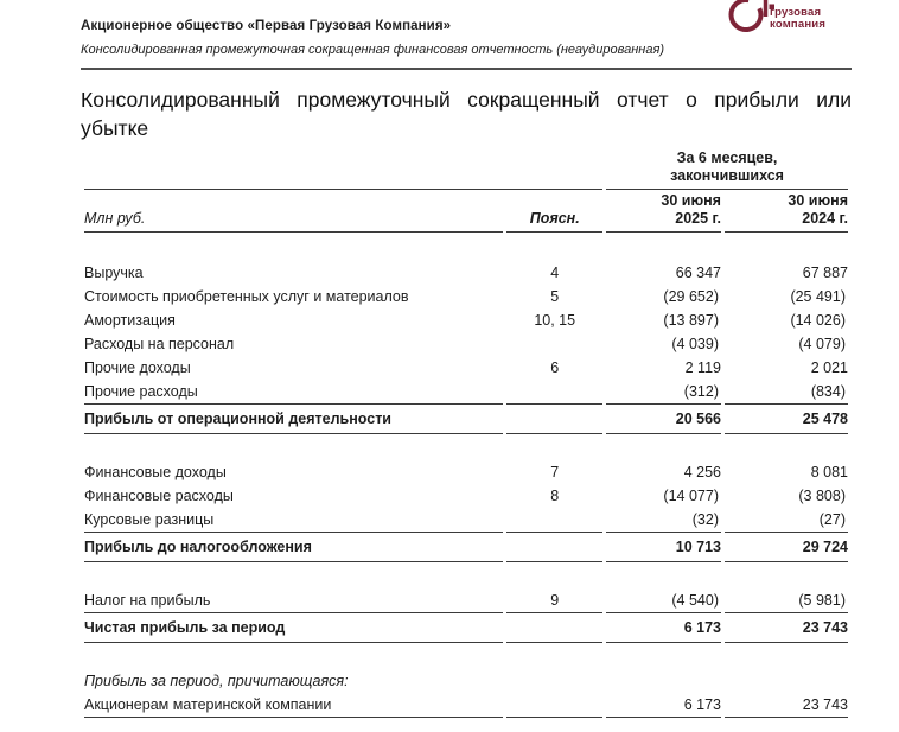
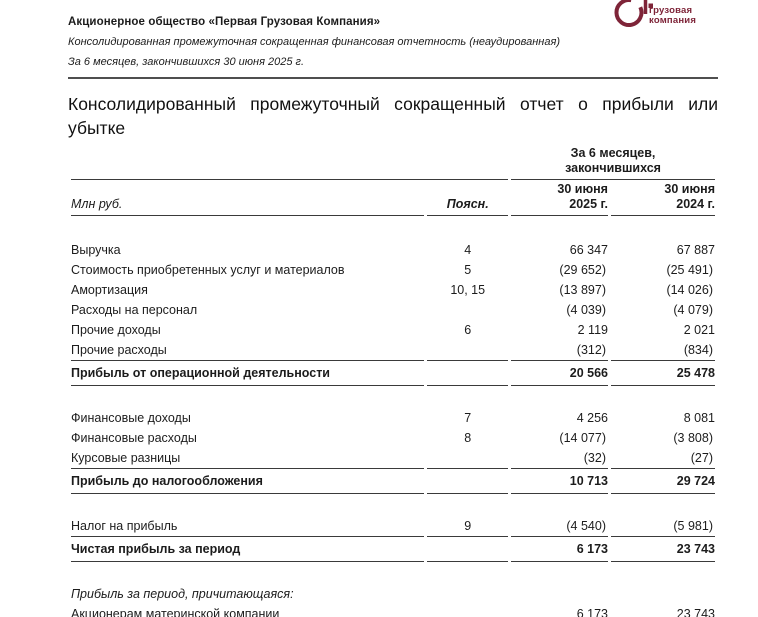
  грузовая
  компания
  Акционерное общество «Первая Грузовая Компания»
  Консолидированная промежуточная сокращенная финансовая отчетность (неаудированная)
+ За 6 месяцев, закончившихся 30 июня 2025 г.
  Консолидированный промежуточный сокращенный отчет о прибыли или убытке
  	За 6 месяцев, закончившихся
  Млн руб.	Поясн.	30 июня 2025 г.	30 июня 2024 г.
  Выручка	4	66 347	67 887
  Стоимость приобретенных услуг и материалов	5	(29 652)	(25 491)
  Амортизация	10, 15	(13 897)	(14 026)
  Расходы на персонал		(4 039)	(4 079)
  Прочие доходы	6	2 119	2 021
  Прочие расходы		(312)	(834)
  Прибыль от операционной деятельности		20 566	25 478
  Финансовые доходы	7	4 256	8 081
  Финансовые расходы	8	(14 077)	(3 808)
  Курсовые разницы		(32)	(27)
  Прибыль до налогообложения		10 713	29 724
  Налог на прибыль	9	(4 540)	(5 981)
  Чистая прибыль за период		6 173	23 743
  Прибыль за период, причитающаяся:
  Акционерам материнской компании		6 173	23 743
